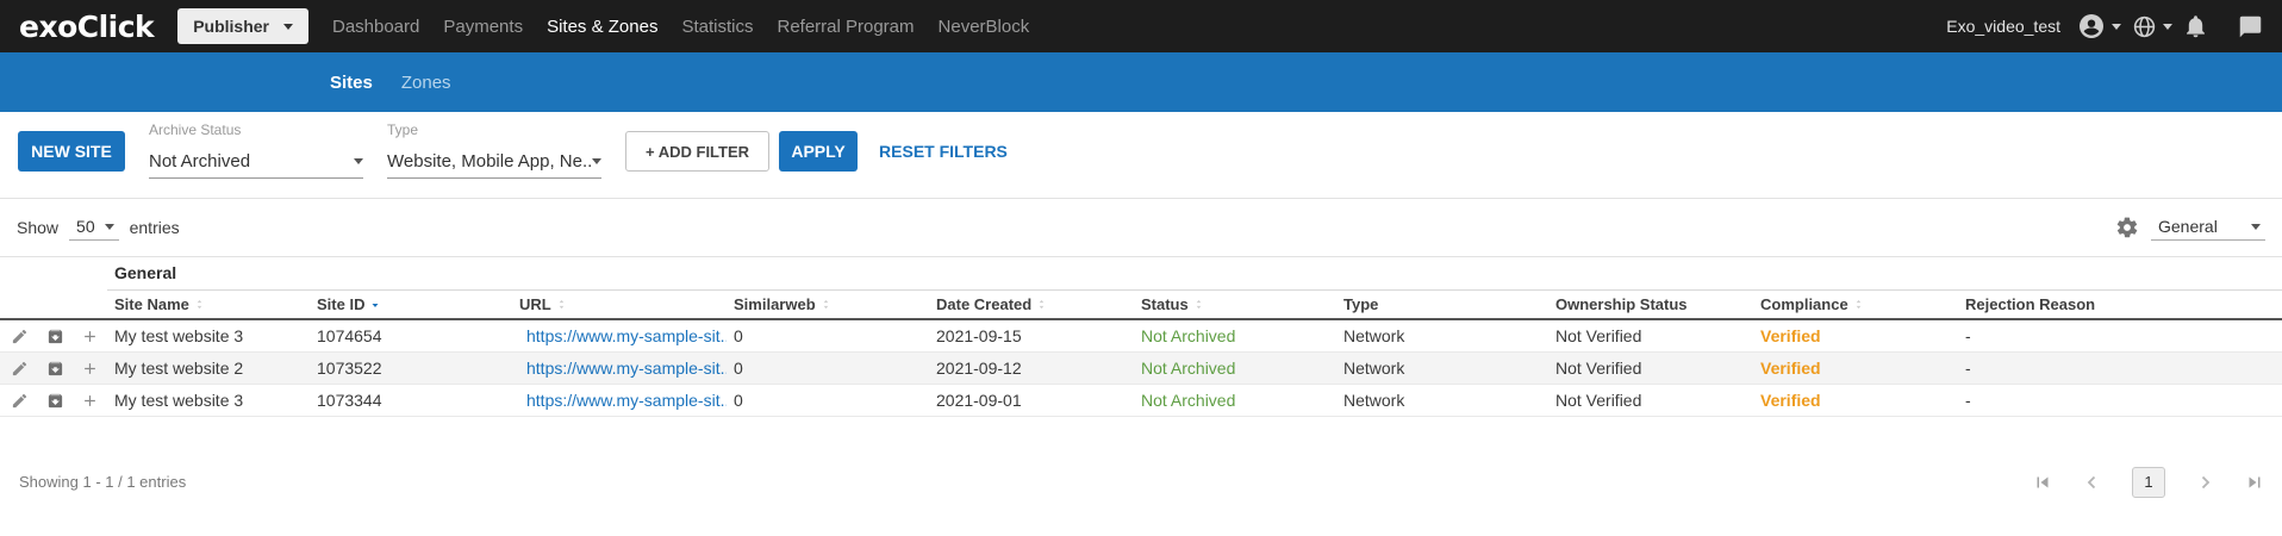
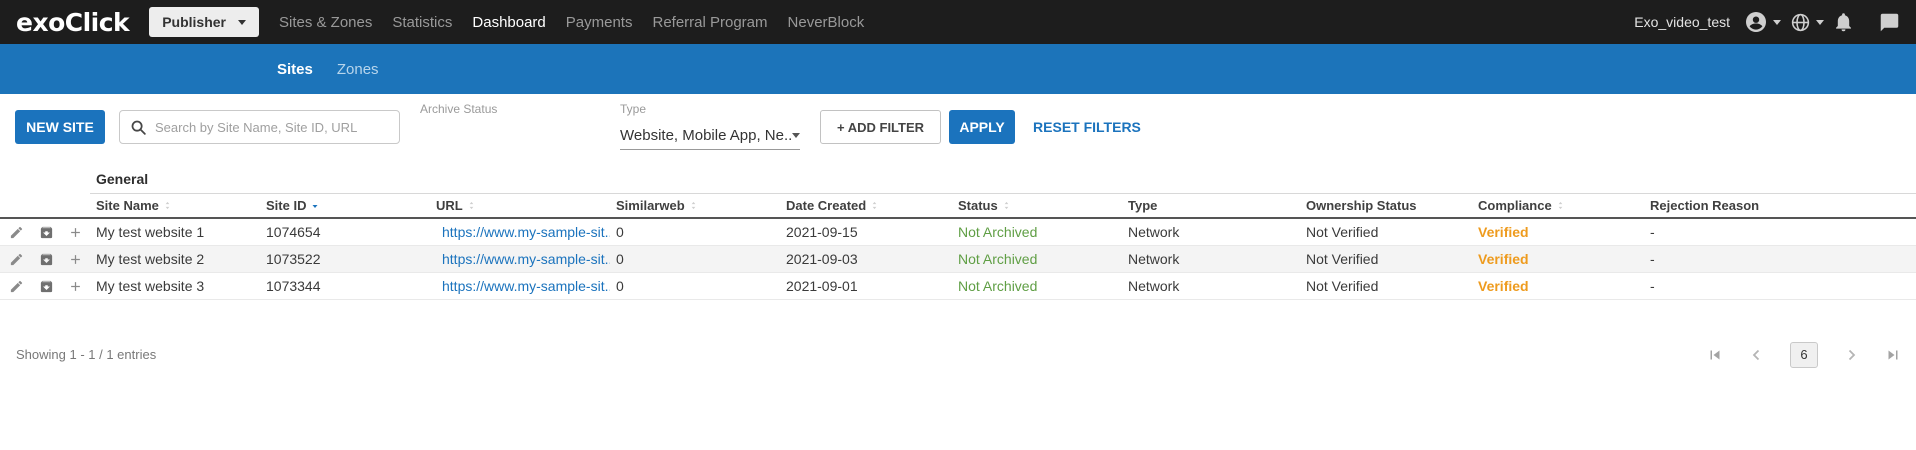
  exoClick
  Publisher
- Dashboard
+ Sites & Zones
- Payments
+ Statistics
- Sites & Zones
+ Dashboard
- Statistics
+ Payments
  Referral Program
  NeverBlock
  Exo_video_test
  Sites
  Zones
  NEW SITE
+ Search by Site Name, Site ID, URL
  Archive Status
- Not Archived
  Type
  Website, Mobile App, Ne..
  + ADD FILTER
  APPLY
  RESET FILTERS
- Show
- 50
- entries
- General
  	General
  			Site Name	Site ID	URL	Similarweb	Date Created	Status	Type	Ownership Status	Compliance	Rejection Reason
- 			My test website 3	1074654	https://www.my-sample-sit.	0	2021-09-15	Not Archived	Network	Not Verified	Verified	-
+ 			My test website 1	1074654	https://www.my-sample-sit.	0	2021-09-15	Not Archived	Network	Not Verified	Verified	-
- 			My test website 2	1073522	https://www.my-sample-sit.	0	2021-09-12	Not Archived	Network	Not Verified	Verified	-
+ 			My test website 2	1073522	https://www.my-sample-sit.	0	2021-09-03	Not Archived	Network	Not Verified	Verified	-
  			My test website 3	1073344	https://www.my-sample-sit.	0	2021-09-01	Not Archived	Network	Not Verified	Verified	-
  Showing 1 - 1 / 1 entries
- 1
+ 6
